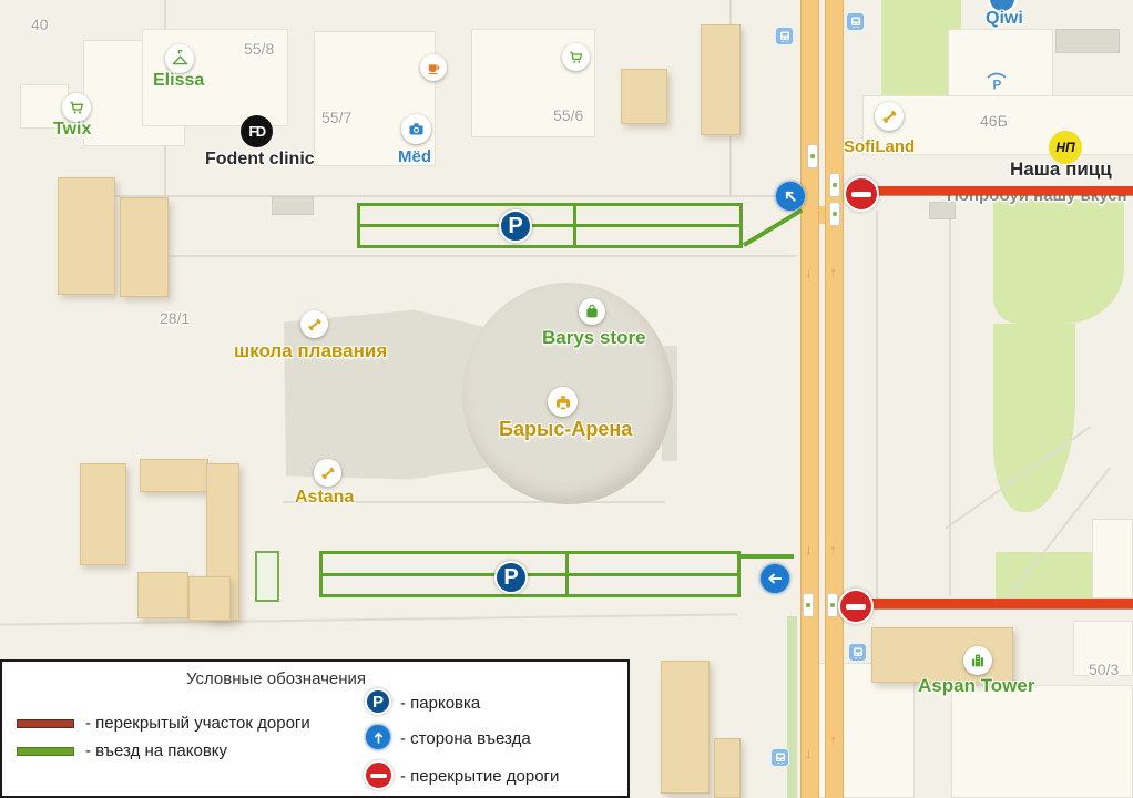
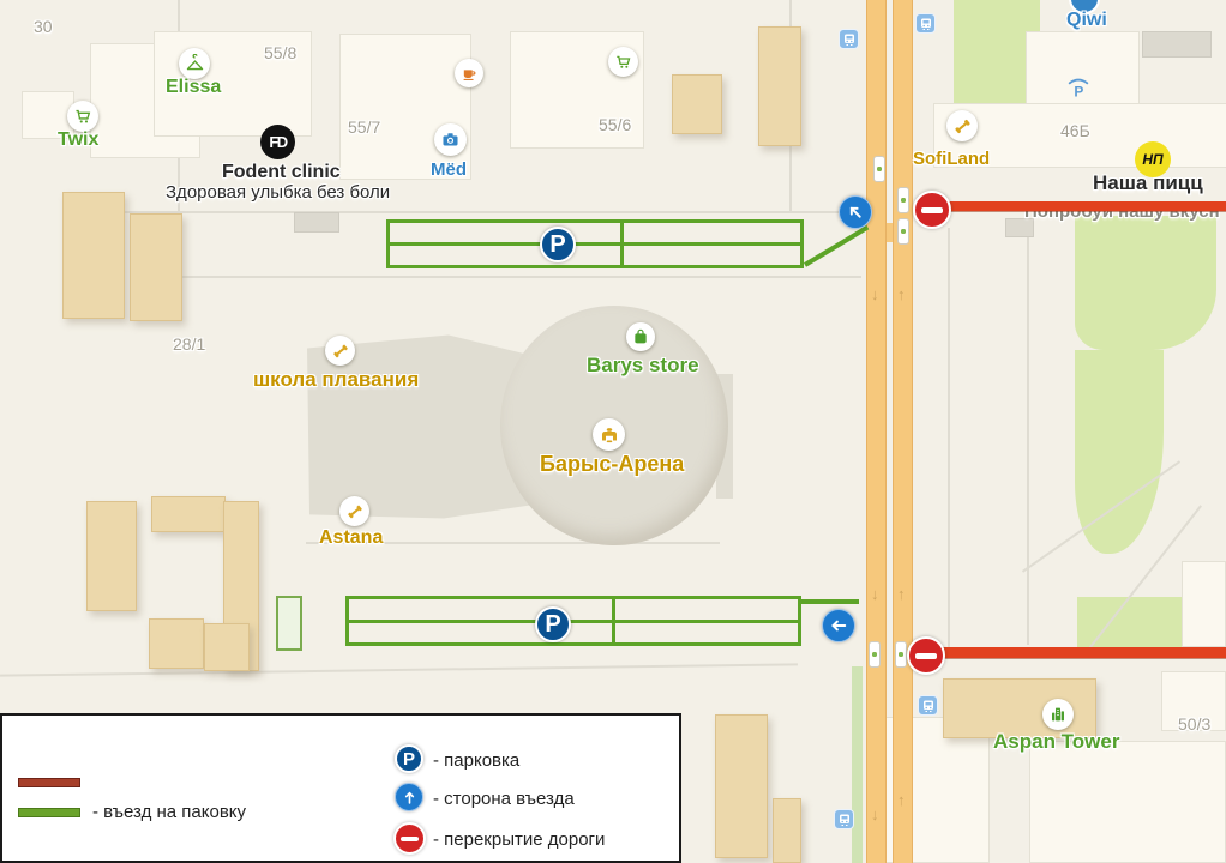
  ↓
  ↑
  ↓
  ↑
  ↓
  ↑
  Попробуй нашу вкусн
  P
  P
  FD
  P
  НП
  Twix
  Elissa
  Fodent clinic
+ Здоровая улыбка без боли
  Mëd
  Qiwi
  SofiLand
  Наша пицц
  школа плавания
  Barys store
  Барыс-Арена
  Astana
  Aspan Tower
- 40
+ 30
  55/8
  55/7
  55/6
  28/1
  46Б
  50/3
- Условные обозначения
- - перекрытый участок дороги
  - въезд на паковку
  P
  - парковка
  - сторона въезда
  - перекрытие дороги
